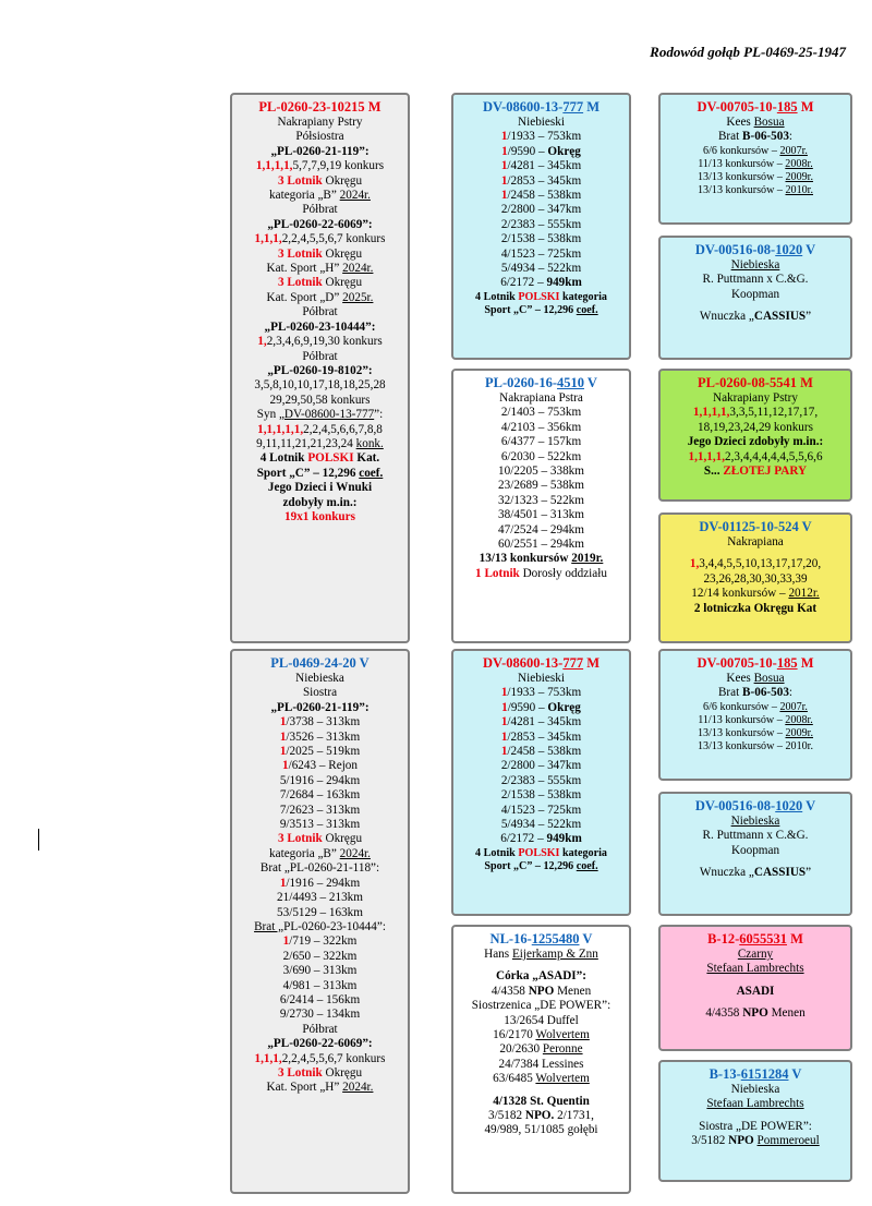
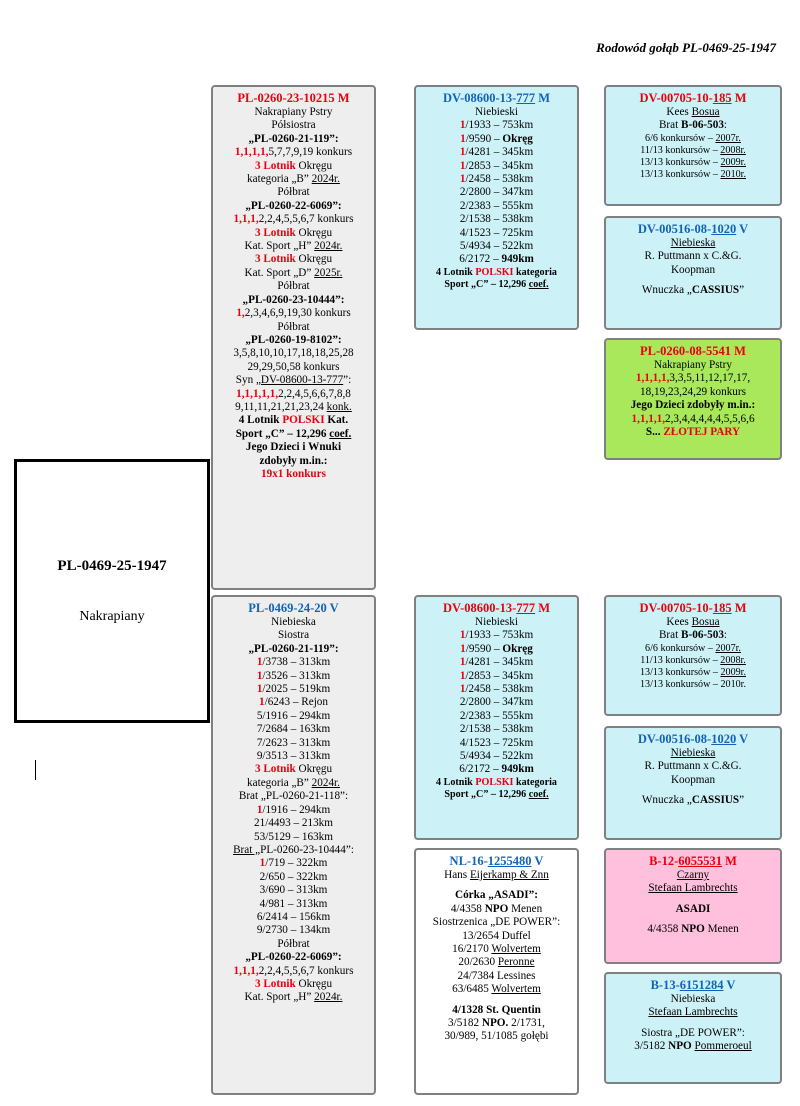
  Rodowód gołąb PL-0469-25-1947
+ PL-0469-25-1947
+ Nakrapiany
  PL-0260-23-10215 M
  Nakrapiany Pstry
  Półsiostra
  „PL-0260-21-119”:
  1,1,1,1,5,7,7,9,19 konkurs
  3 Lotnik Okręgu
  kategoria „B” 2024r.
  Półbrat
  „PL-0260-22-6069”:
  1,1,1,2,2,4,5,5,6,7 konkurs
  3 Lotnik Okręgu
  Kat. Sport „H” 2024r.
  3 Lotnik Okręgu
  Kat. Sport „D” 2025r.
  Półbrat
  „PL-0260-23-10444”:
  1,2,3,4,6,9,19,30 konkurs
  Półbrat
  „PL-0260-19-8102”:
  3,5,8,10,10,17,18,18,25,28
  29,29,50,58 konkurs
  Syn „DV-08600-13-777”:
  1,1,1,1,1,2,2,4,5,6,6,7,8,8
  9,11,11,21,21,23,24 konk.
  4 Lotnik POLSKI Kat.
  Sport „C” – 12,296 coef.
  Jego Dzieci i Wnuki
  zdobyły m.in.:
  19x1 konkurs
  PL-0469-24-20 V
  Niebieska
  Siostra
  „PL-0260-21-119”:
  1/3738 – 313km
  1/3526 – 313km
  1/2025 – 519km
  1/6243 – Rejon
  5/1916 – 294km
  7/2684 – 163km
  7/2623 – 313km
  9/3513 – 313km
  3 Lotnik Okręgu
  kategoria „B” 2024r.
  Brat „PL-0260-21-118”:
  1/1916 – 294km
  21/4493 – 213km
  53/5129 – 163km
  Brat „PL-0260-23-10444”:
  1/719 – 322km
  2/650 – 322km
  3/690 – 313km
  4/981 – 313km
  6/2414 – 156km
  9/2730 – 134km
  Półbrat
  „PL-0260-22-6069”:
  1,1,1,2,2,4,5,5,6,7 konkurs
  3 Lotnik Okręgu
  Kat. Sport „H” 2024r.
  DV-08600-13-777 M
  Niebieski
  1/1933 – 753km
  1/9590 – Okręg
  1/4281 – 345km
  1/2853 – 345km
  1/2458 – 538km
  2/2800 – 347km
  2/2383 – 555km
  2/1538 – 538km
  4/1523 – 725km
  5/4934 – 522km
  6/2172 – 949km
  4 Lotnik POLSKI kategoria
  Sport „C” – 12,296 coef.
- PL-0260-16-4510 V
- Nakrapiana Pstra
- 2/1403 – 753km
- 4/2103 – 356km
- 6/4377 – 157km
- 6/2030 – 522km
- 10/2205 – 338km
- 23/2689 – 538km
- 32/1323 – 522km
- 38/4501 – 313km
- 47/2524 – 294km
- 60/2551 – 294km
- 13/13 konkursów 2019r.
- 1 Lotnik Dorosły oddziału
  DV-08600-13-777 M
  Niebieski
  1/1933 – 753km
  1/9590 – Okręg
  1/4281 – 345km
  1/2853 – 345km
  1/2458 – 538km
  2/2800 – 347km
  2/2383 – 555km
  2/1538 – 538km
  4/1523 – 725km
  5/4934 – 522km
  6/2172 – 949km
  4 Lotnik POLSKI kategoria
  Sport „C” – 12,296 coef.
  NL-16-1255480 V
  Hans Eijerkamp & Znn
  Córka „ASADI”:
  4/4358 NPO Menen
  Siostrzenica „DE POWER”:
  13/2654 Duffel
  16/2170 Wolvertem
  20/2630 Peronne
  24/7384 Lessines
  63/6485 Wolvertem
  4/1328 St. Quentin
  3/5182 NPO. 2/1731,
- 49/989, 51/1085 gołębi
+ 30/989, 51/1085 gołębi
  DV-00705-10-185 M
  Kees Bosua
  Brat B-06-503:
  6/6 konkursów – 2007r.
  11/13 konkursów – 2008r.
  13/13 konkursów – 2009r.
  13/13 konkursów – 2010r.
  DV-00516-08-1020 V
  Niebieska
  R. Puttmann x C.&G.
  Koopman
  Wnuczka „CASSIUS”
  PL-0260-08-5541 M
  Nakrapiany Pstry
  1,1,1,1,3,3,5,11,12,17,17,
  18,19,23,24,29 konkurs
  Jego Dzieci zdobyły m.in.:
  1,1,1,1,2,3,4,4,4,4,4,5,5,6,6
  S... ZŁOTEJ PARY
- DV-01125-10-524 V
- Nakrapiana
- 1,3,4,4,5,5,10,13,17,17,20,
- 23,26,28,30,30,33,39
- 12/14 konkursów – 2012r.
- 2 lotniczka Okręgu Kat
  DV-00705-10-185 M
  Kees Bosua
  Brat B-06-503:
  6/6 konkursów – 2007r.
  11/13 konkursów – 2008r.
  13/13 konkursów – 2009r.
  13/13 konkursów – 2010r.
  DV-00516-08-1020 V
  Niebieska
  R. Puttmann x C.&G.
  Koopman
  Wnuczka „CASSIUS”
  B-12-6055531 M
  Czarny
  Stefaan Lambrechts
  ASADI
  4/4358 NPO Menen
  B-13-6151284 V
  Niebieska
  Stefaan Lambrechts
  Siostra „DE POWER”:
  3/5182 NPO Pommeroeul
